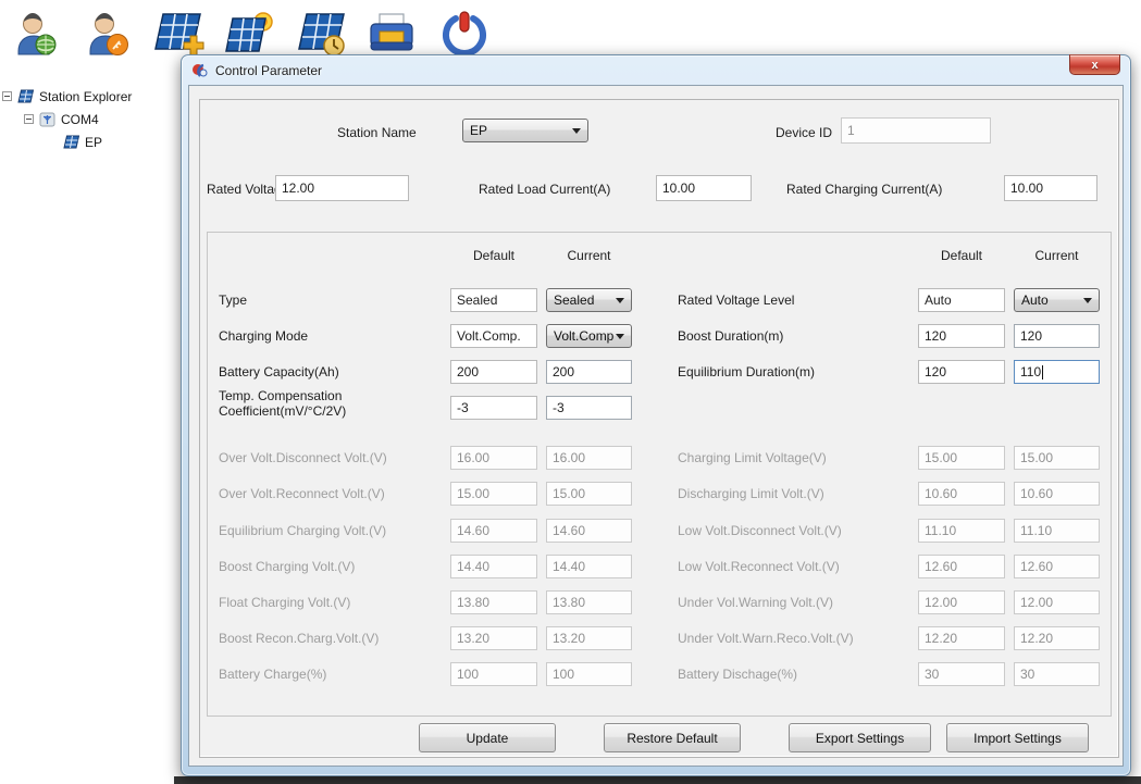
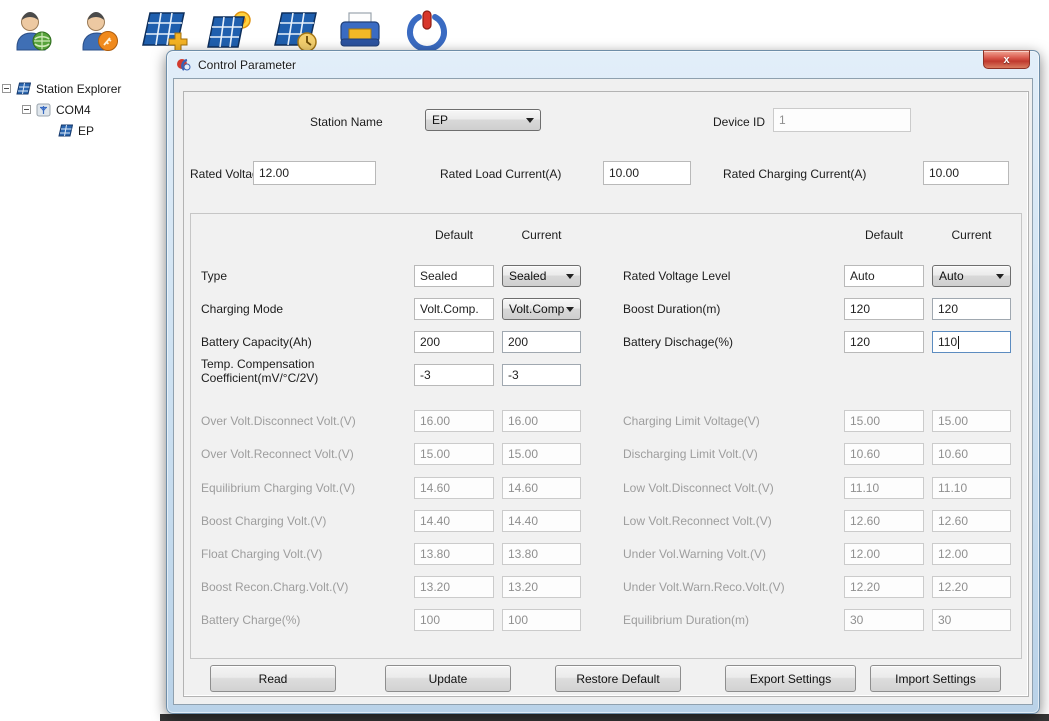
  Station Explorer
  COM4
  EP
  Control Parameter
  x
  Station Name
  EP
  Device ID
  1
  12.00
  Rated Load Current(A)
  10.00
  Rated Charging Current(A)
  10.00
  Default
  Current
  Default
  Current
  Type
  Sealed
  Sealed
  Charging Mode
  Volt.Comp.
  Volt.Comp
  Battery Capacity(Ah)
  200
  200
  Temp. Compensation Coefficient(mV/°C/2V)
  -3
  -3
  Over Volt.Disconnect Volt.(V)
  16.00
  16.00
  Over Volt.Reconnect Volt.(V)
  15.00
  15.00
  Equilibrium Charging Volt.(V)
  14.60
  14.60
  Boost Charging Volt.(V)
  14.40
  14.40
  Float Charging Volt.(V)
  13.80
  13.80
  Boost Recon.Charg.Volt.(V)
  13.20
  13.20
  Battery Charge(%)
  100
  100
  Rated Voltage Level
  Auto
  Auto
  Boost Duration(m)
  120
  120
- Equilibrium Duration(m)
+ Battery Dischage(%)
  120
  110
  Charging Limit Voltage(V)
  15.00
  15.00
  Discharging Limit Volt.(V)
  10.60
  10.60
  Low Volt.Disconnect Volt.(V)
  11.10
  11.10
  Low Volt.Reconnect Volt.(V)
  12.60
  12.60
  Under Vol.Warning Volt.(V)
  12.00
  12.00
  Under Volt.Warn.Reco.Volt.(V)
  12.20
  12.20
- Battery Dischage(%)
+ Equilibrium Duration(m)
  30
  30
+ Read
  Update
  Restore Default
  Export Settings
  Import Settings
